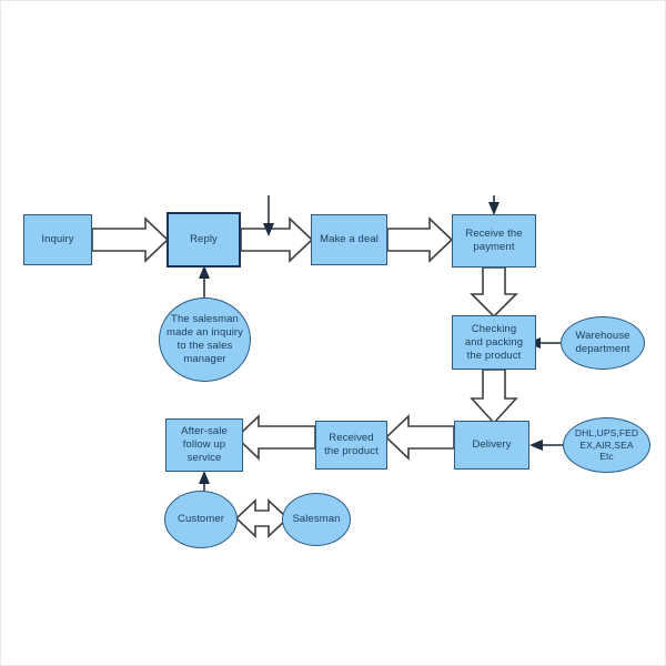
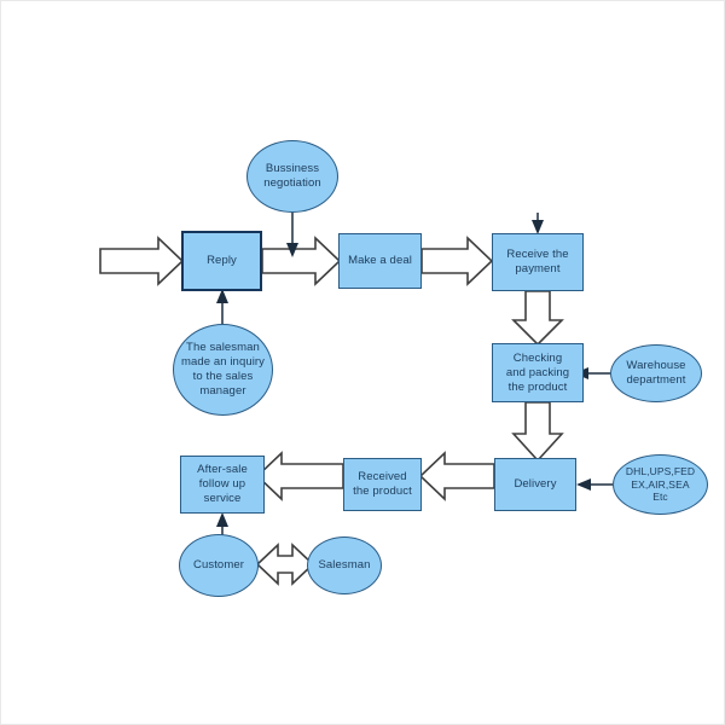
- Inquiry
  Reply
  Make a deal
  Receive the
  payment
  Checking
  and packing
  the product
  Delivery
  Received
  the product
  After-sale
  follow up
  service
+ Bussiness
+ negotiation
  The salesman
  made an inquiry
  to the sales
  manager
  Warehouse
  department
  DHL,UPS,FED
  EX,AIR,SEA
  Etc
  Customer
  Salesman
